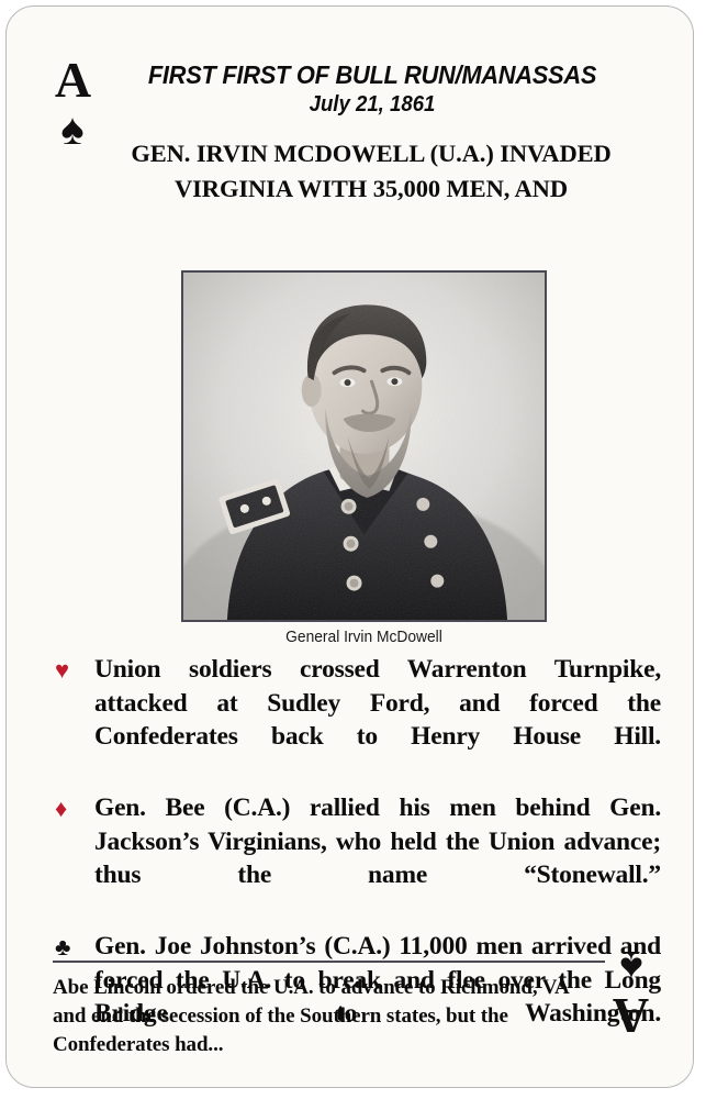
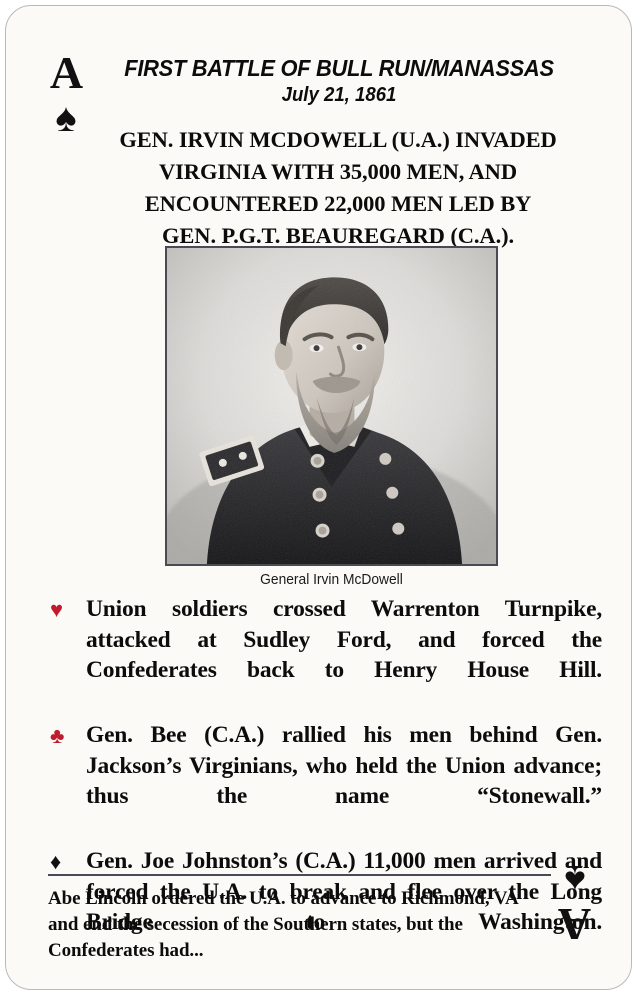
  A
  ♠
- FIRST FIRST OF BULL RUN/MANASSAS
+ FIRST BATTLE OF BULL RUN/MANASSAS
  July 21, 1861
  GEN. IRVIN MCDOWELL (U.A.) INVADED
  VIRGINIA WITH 35,000 MEN, AND
+ ENCOUNTERED 22,000 MEN LED BY
+ GEN. P.G.T. BEAUREGARD (C.A.).
  General Irvin McDowell
  ♥
  Union soldiers crossed Warrenton Turnpike, attacked at Sudley Ford, and forced the Confederates back to Henry House Hill.
- ♦
+ ♣
  Gen. Bee (C.A.) rallied his men behind Gen. Jackson’s Virginians, who held the Union advance; thus the name “Stonewall.”
- ♣
+ ♦
  Gen. Joe Johnston’s (C.A.) 11,000 men arrived and forced the U.A. to break and flee over the Long Bridge to Washington.
  Abe Lincoln ordered the U.A. to advance to Richmond, VA and end the secession of the Southern states, but the Confederates had...
